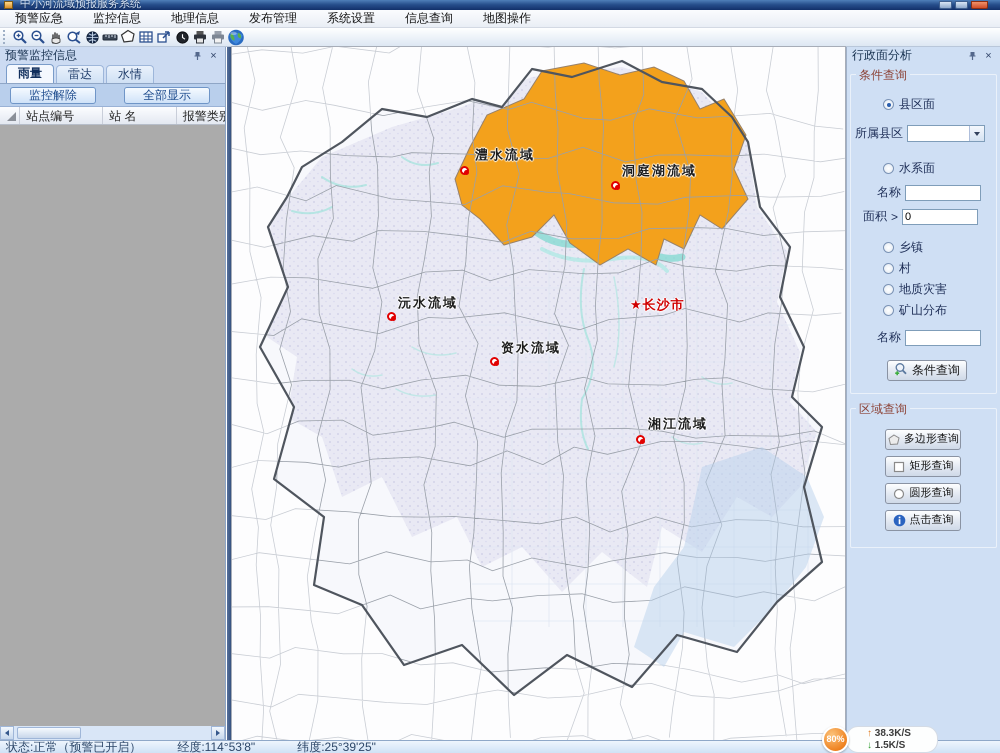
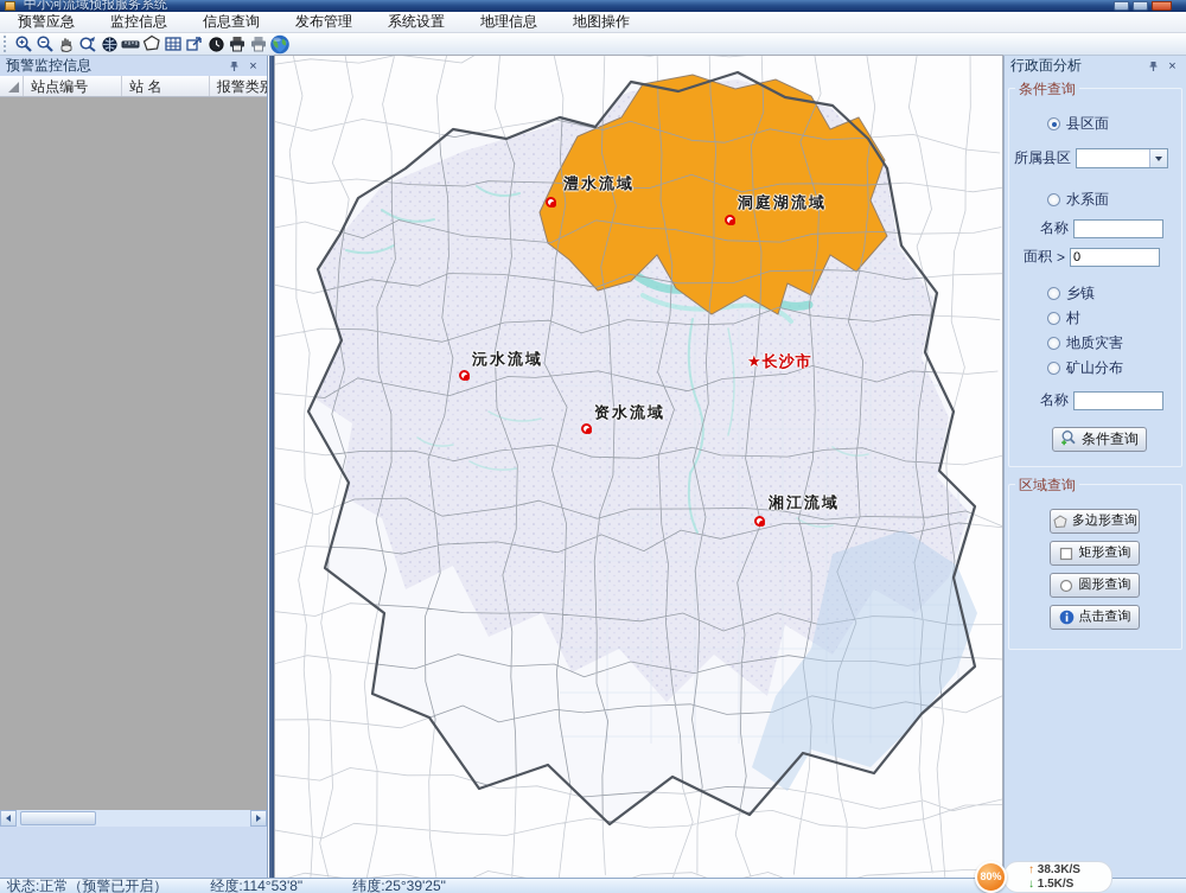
  中小河流域预报服务系统
  预警应急
  监控信息
- 地理信息
+ 信息查询
  发布管理
  系统设置
- 信息查询
+ 地理信息
  地图操作
  预警监控信息
  ×
- 雨量
- 雷达
- 水情
- 监控解除
- 全部显示
  站点编号
  站 名
  报警类别
  澧水流域
  洞庭湖流域
  沅水流域
  资水流域
  ★长沙市
  湘江流域
  行政面分析
  ×
  条件查询
  县区面
  所属县区
  水系面
  名称
  面积
  >
  0
  乡镇
  村
  地质灾害
  矿山分布
  名称
  条件查询
  区域查询
  多边形查询
  矩形查询
  圆形查询
  点击查询
  状态:正常（预警已开启）
  经度:114°53'8"
  纬度:25°39'25"
  ↑ 38.3K/S
  ↓ 1.5K/S
  80%
